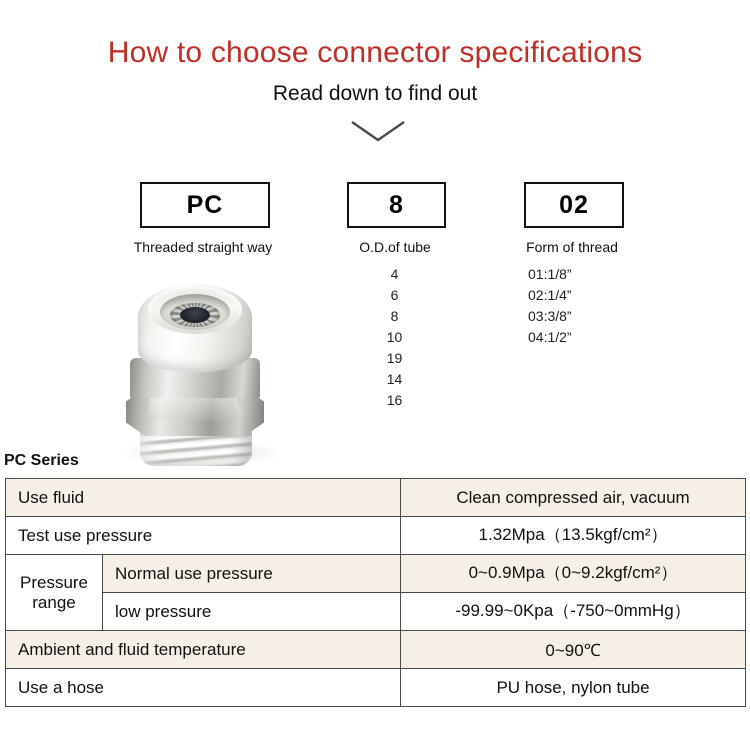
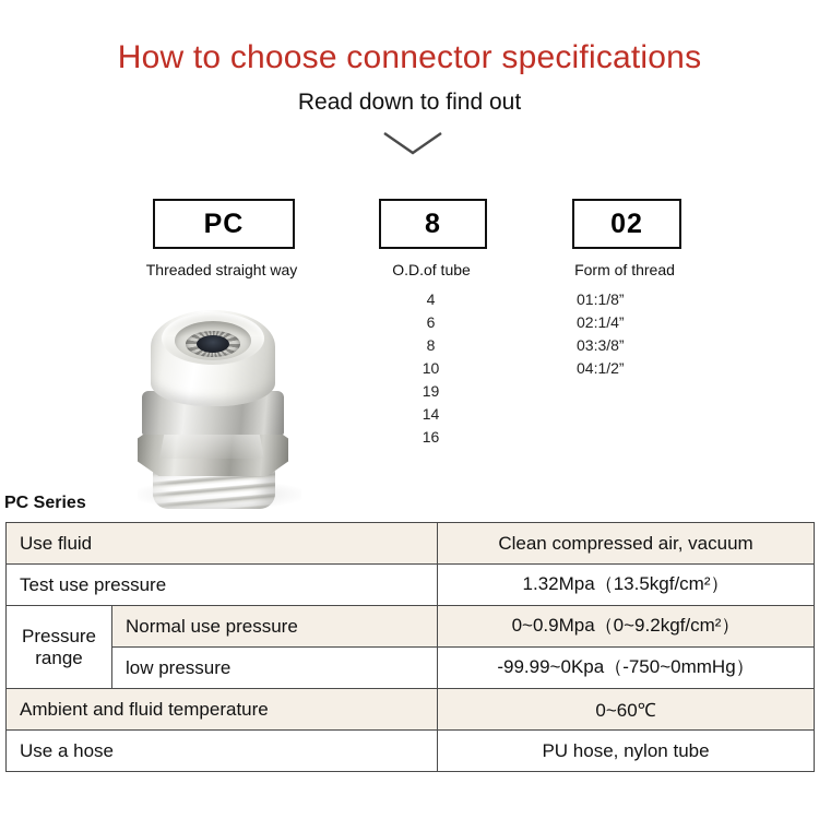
  How to choose connector specifications
  Read down to find out
  PC
  8
  02
  Threaded straight way
  O.D.of tube
  Form of thread
  4
  6
  8
  10
  19
  14
  16
  01:1/8”
  02:1/4”
  03:3/8”
  04:1/2”
  PC Series
  Use fluid	Clean compressed air, vacuum
  Test use pressure	1.32Mpa（13.5kgf/cm²）
  Pressure range	Normal use pressure	0~0.9Mpa（0~9.2kgf/cm²）
  low pressure	-99.99~0Kpa（-750~0mmHg）
- Ambient and fluid temperature	0~90℃
+ Ambient and fluid temperature	0~60℃
  Use a hose	PU hose, nylon tube
